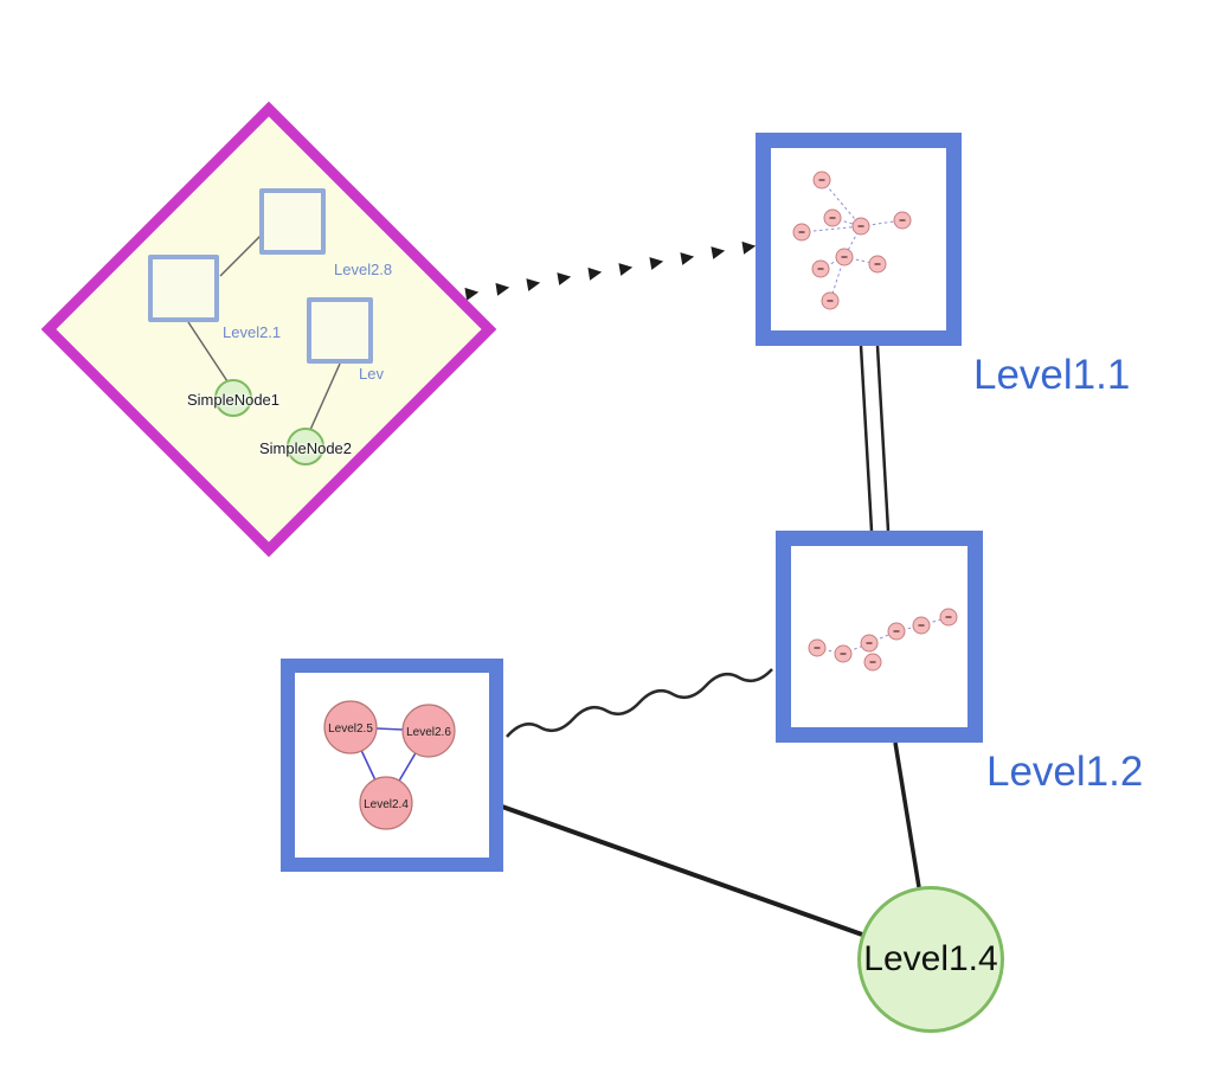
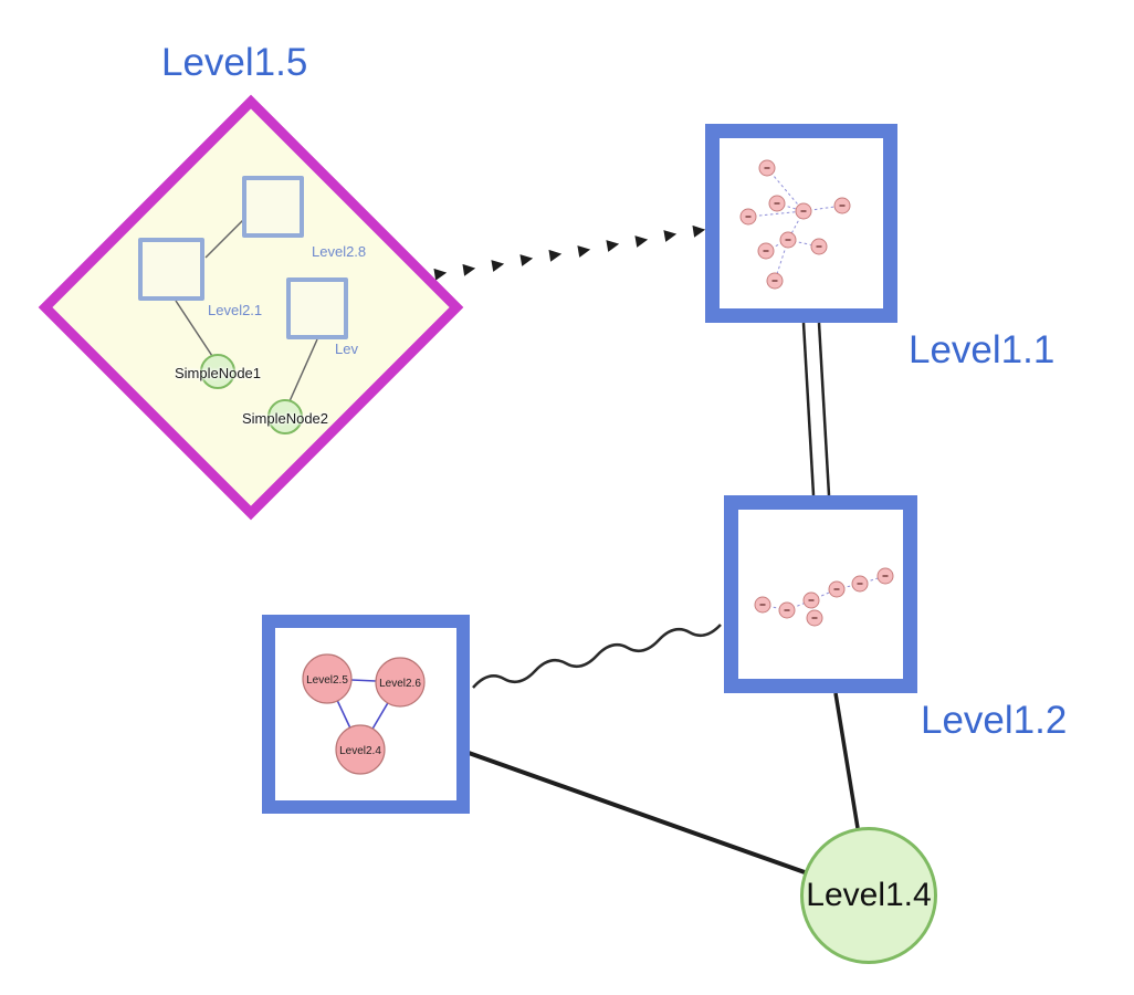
  Level2.8
  Level2.1
  Lev
  SimpleNode1
  SimpleNode2
  Level2.5
  Level2.6
  Level2.4
  Level1.4
+ Level1.5
  Level1.1
  Level1.2
